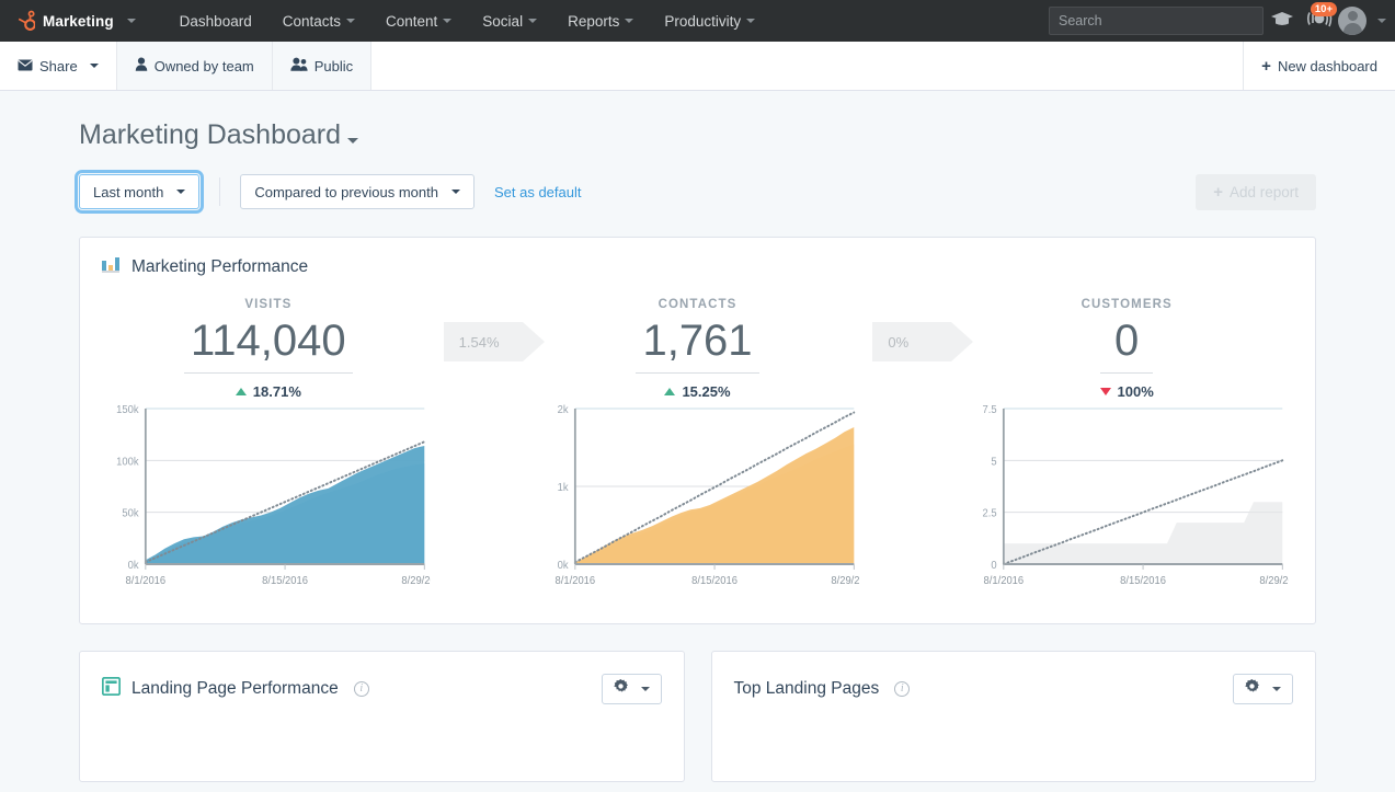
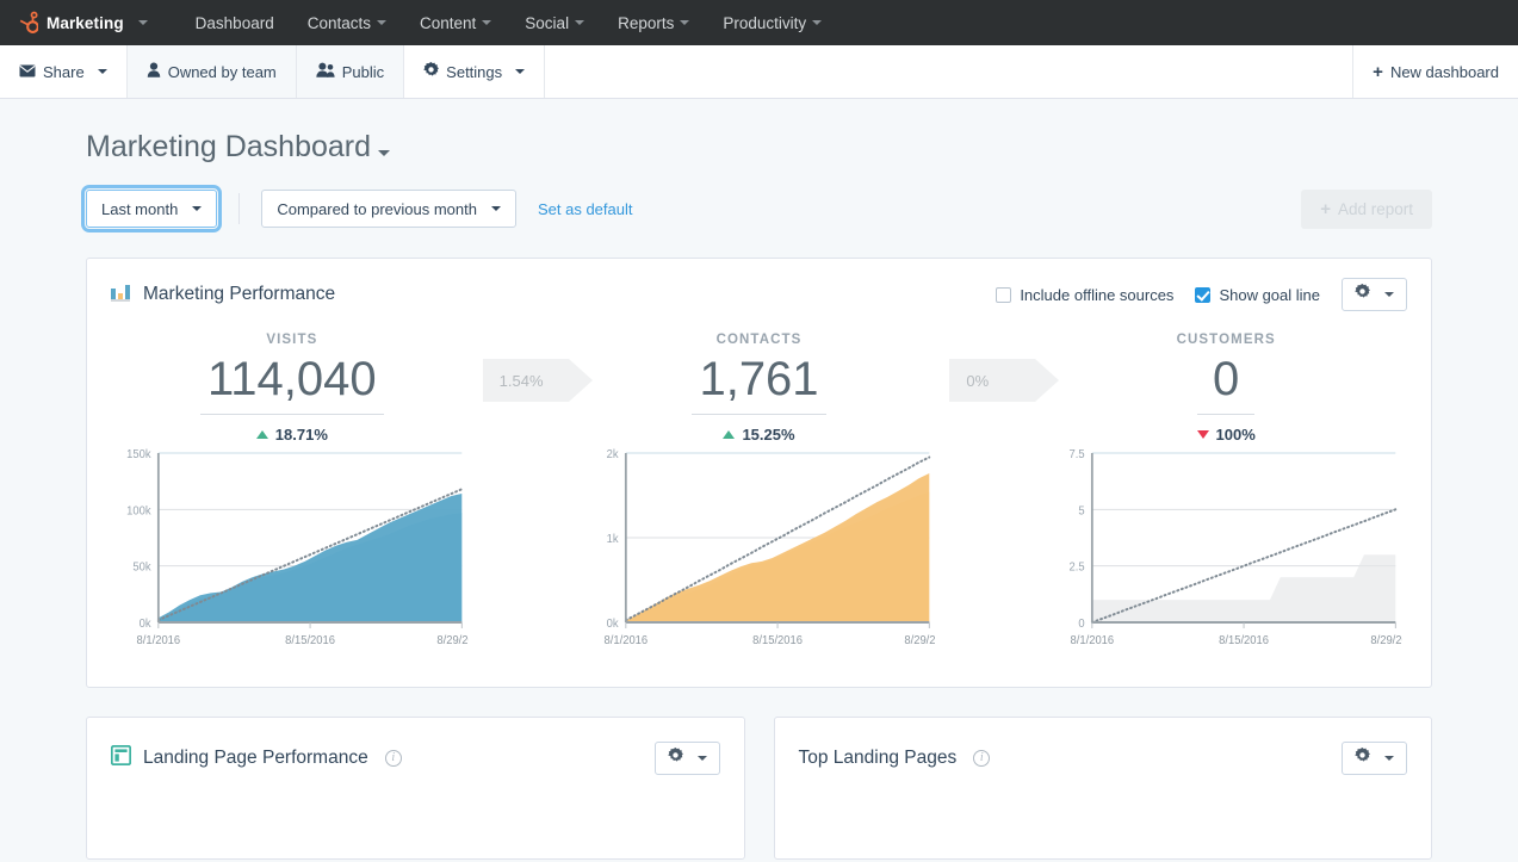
  Marketing
  Dashboard
  Contacts
  Content
  Social
  Reports
  Productivity
- Search
- 10+
  Share
  Owned by team
  Public
+ Settings
  +
  New dashboard
  Marketing Dashboard
  Last month
  Compared to previous month
  Set as default
  +
  Add report
  Marketing Performance
+ Include offline sources
+ Show goal line
  VISITS
  114,040
  18.71%
  1.54%
  CONTACTS
  1,761
  15.25%
  0%
  CUSTOMERS
  0
  100%
  0k
  50k
  100k
  150k
  8/1/2016
  8/15/2016
  0k
  1k
  2k
  8/1/2016
  8/15/2016
  0
  2.5
  5
  7.5
  8/1/2016
  8/15/2016
  Landing Page Performance
  i
  Top Landing Pages
  i
